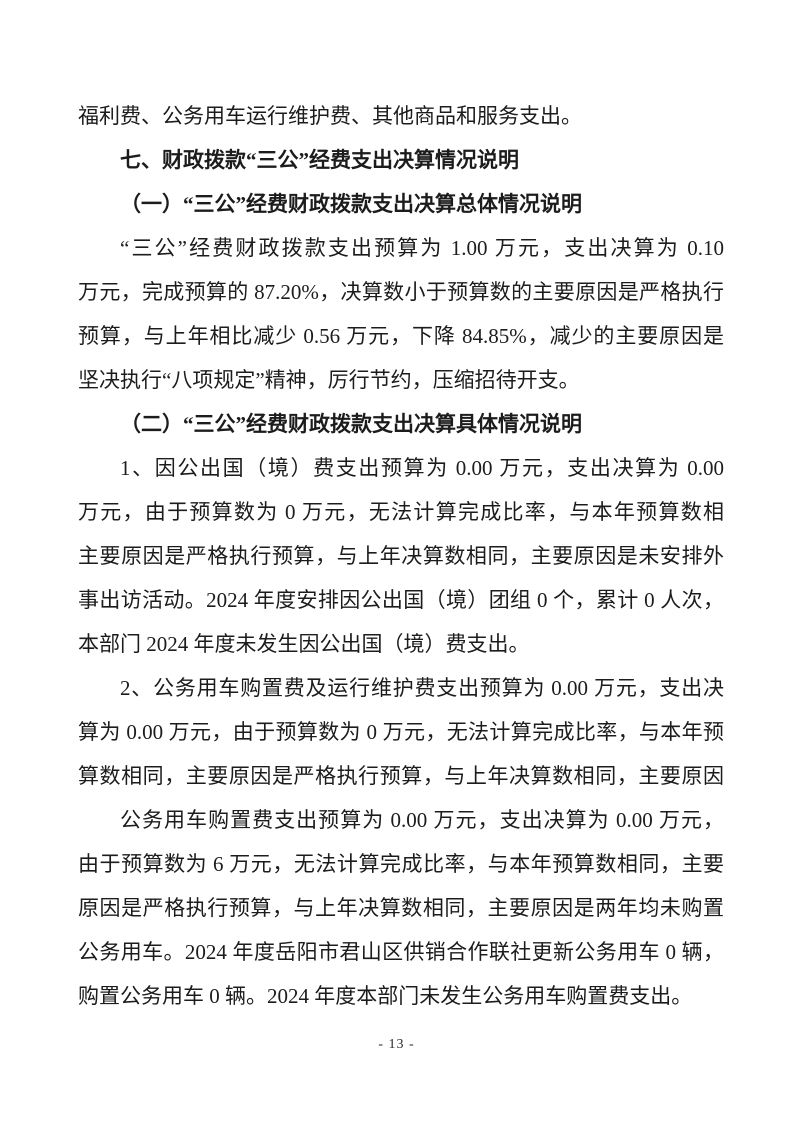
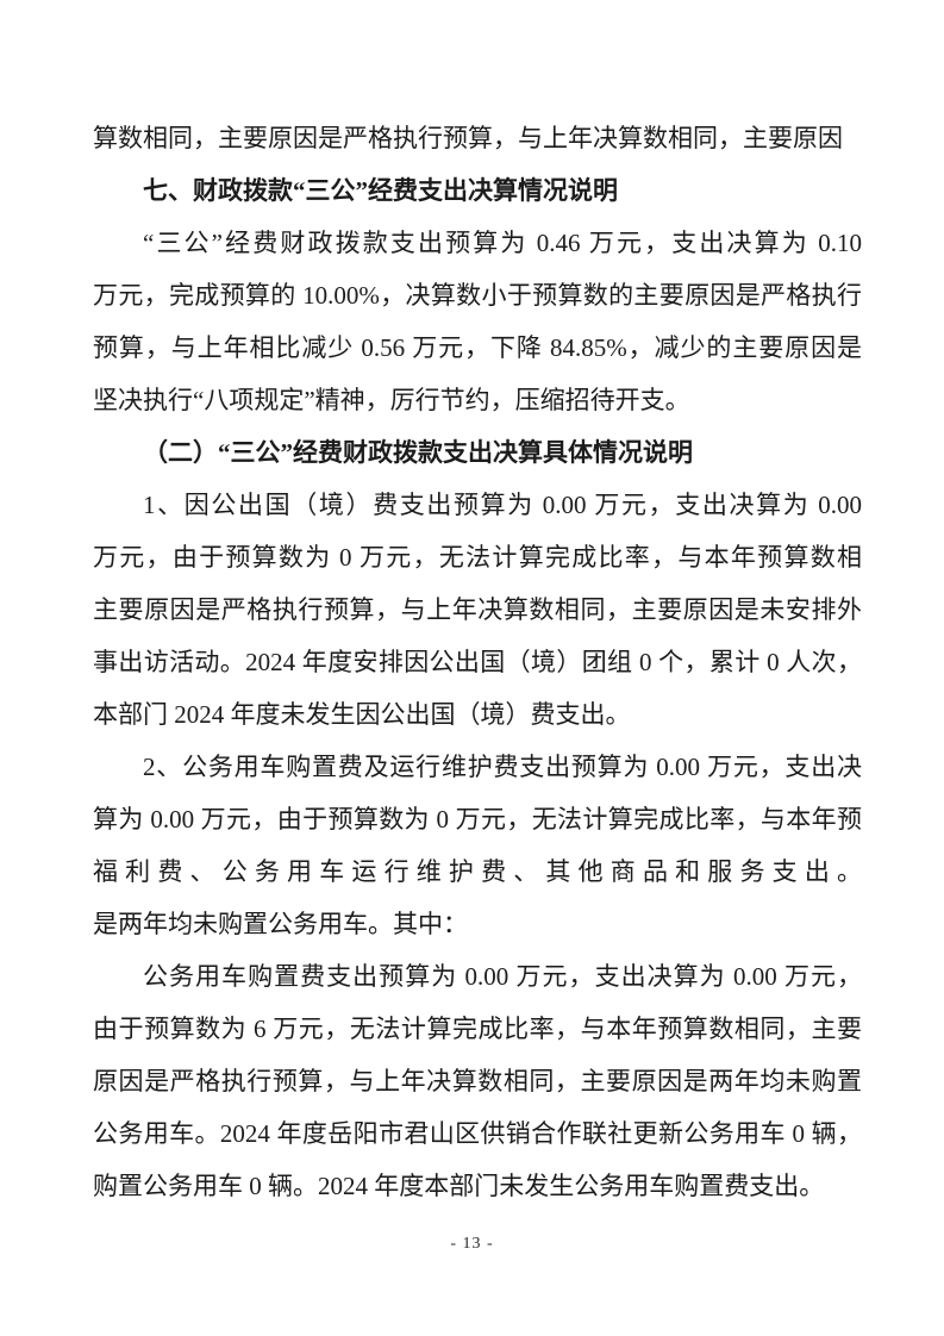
- 福利费、公务用车运行维护费、其他商品和服务支出。
+ 算数相同，主要原因是严格执行预算，与上年决算数相同，主要原因
  七、财政拨款“三公”经费支出决算情况说明
- （一）“三公”经费财政拨款支出决算总体情况说明
- “三公”经费财政拨款支出预算为 1.00 万元，支出决算为 0.10
+ “三公”经费财政拨款支出预算为 0.46 万元，支出决算为 0.10
- 万元，完成预算的 87.20%，决算数小于预算数的主要原因是严格执行
+ 万元，完成预算的 10.00%，决算数小于预算数的主要原因是严格执行
  预算，与上年相比减少 0.56 万元，下降 84.85%，减少的主要原因是
  坚决执行“八项规定”精神，厉行节约，压缩招待开支。
  （二）“三公”经费财政拨款支出决算具体情况说明
  1、因公出国（境）费支出预算为 0.00 万元，支出决算为 0.00
  万元，由于预算数为 0 万元，无法计算完成比率，与本年预算数相
  主要原因是严格执行预算，与上年决算数相同，主要原因是未安排外
  事出访活动。2024 年度安排因公出国（境）团组 0 个，累计 0 人次，
  本部门 2024 年度未发生因公出国（境）费支出。
  2、公务用车购置费及运行维护费支出预算为 0.00 万元，支出决
  算为 0.00 万元，由于预算数为 0 万元，无法计算完成比率，与本年预
- 算数相同，主要原因是严格执行预算，与上年决算数相同，主要原因
+ 福利费、公务用车运行维护费、其他商品和服务支出。
+ 是两年均未购置公务用车。其中：
  公务用车购置费支出预算为 0.00 万元，支出决算为 0.00 万元，
  由于预算数为 6 万元，无法计算完成比率，与本年预算数相同，主要
  原因是严格执行预算，与上年决算数相同，主要原因是两年均未购置
  公务用车。2024 年度岳阳市君山区供销合作联社更新公务用车 0 辆，
  购置公务用车 0 辆。2024 年度本部门未发生公务用车购置费支出。
  - 13 -
